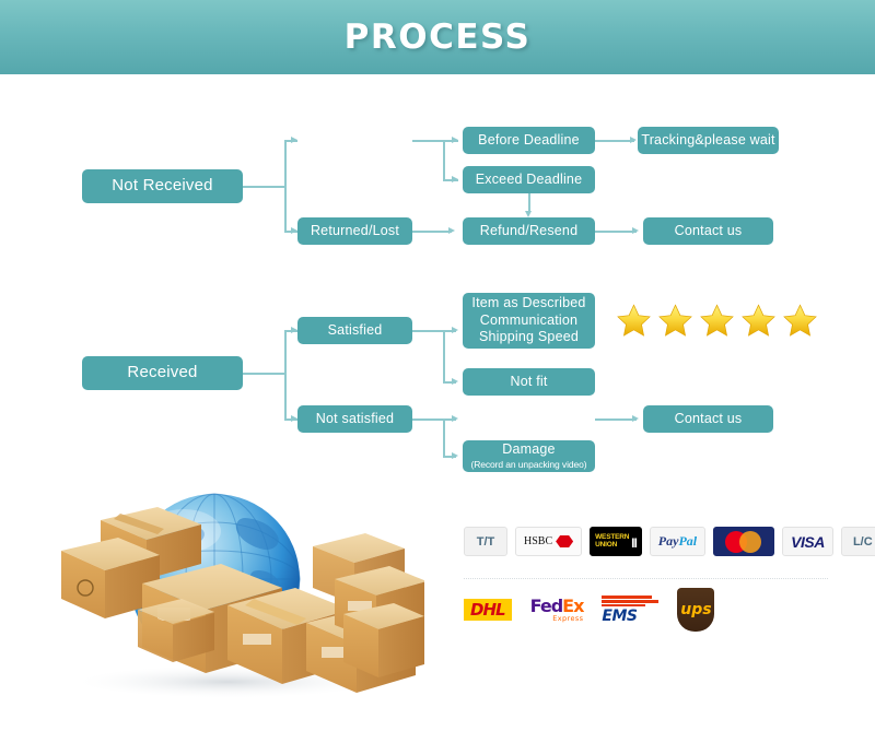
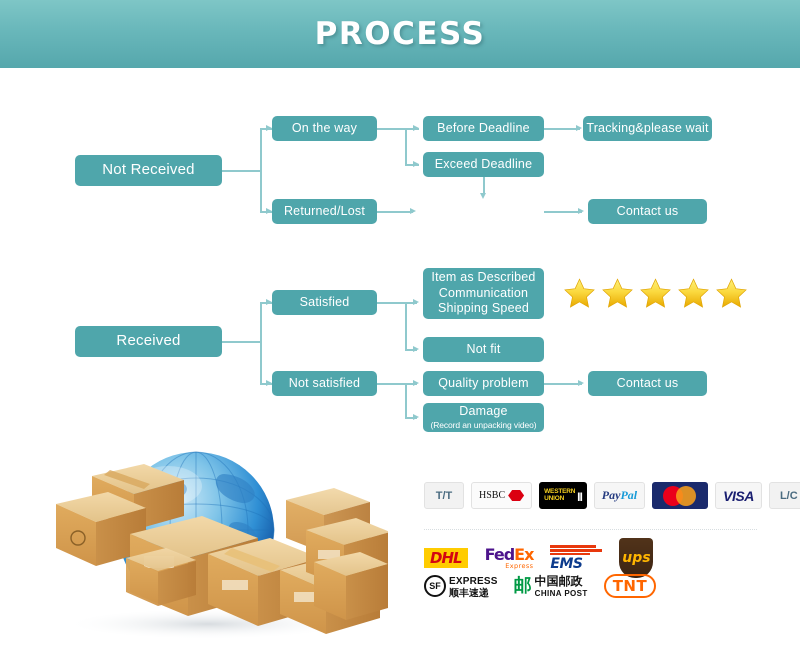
  PROCESS
  Not Received
+ On the way
  Returned/Lost
  Before Deadline
  Exceed Deadline
  Tracking&please wait
- Refund/Resend
  Contact us
  Received
  Satisfied
  Not satisfied
  Item as Described
  Communication
  Shipping Speed
  Not fit
+ Quality problem
  Contact us
  Damage
  (Record an unpacking video)
  T/T
  HSBC
  |||
  PayPal
  VISA
  L/C
  DHL
  FedEx
  Express
  EMS
  ups
+ SF
+ EXPRESS
+ 顺丰速递
+ 邮
+ 中国邮政
+ CHINA POST
+ TNT
